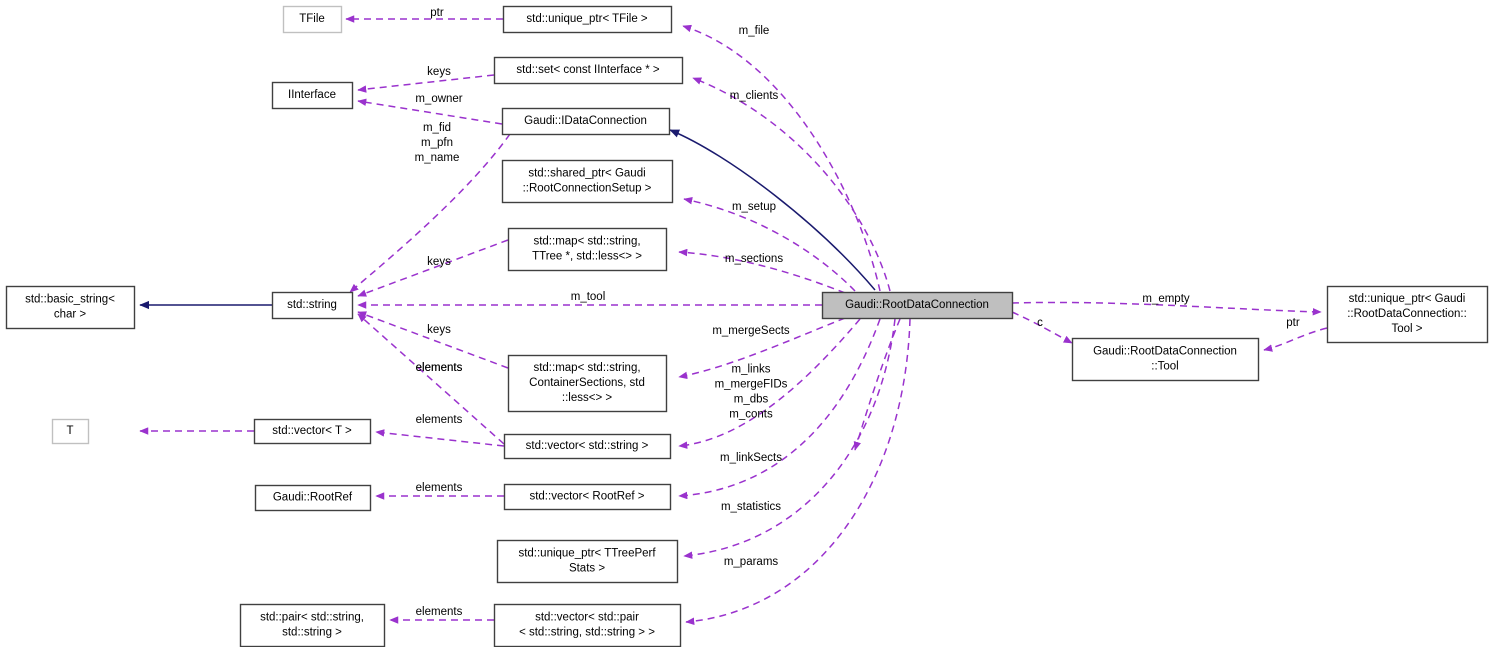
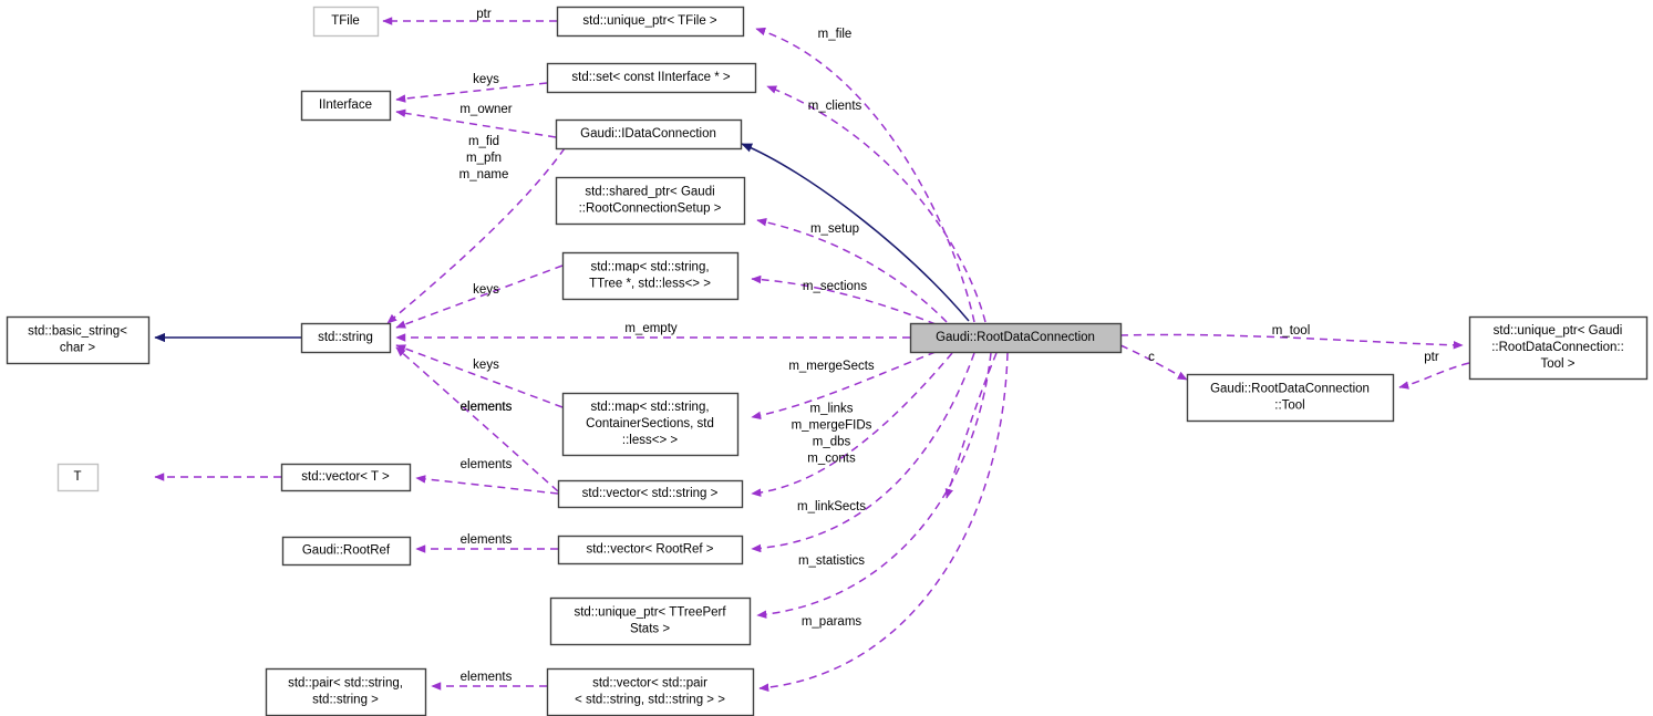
  TFile
  std::unique_ptr< TFile >
  std::set< const IInterface * >
  IInterface
  Gaudi::IDataConnection
  std::shared_ptr< Gaudi
  ::RootConnectionSetup >
  std::map< std::string,
  TTree *, std::less<> >
  std::basic_string<
  char >
  std::string
  Gaudi::RootDataConnection
  std::unique_ptr< Gaudi
  ::RootDataConnection::
  Tool >
  Gaudi::RootDataConnection
  ::Tool
  std::map< std::string,
  ContainerSections, std
  ::less<> >
  T
  std::vector< T >
  std::vector< std::string >
  Gaudi::RootRef
  std::vector< RootRef >
  std::unique_ptr< TTreePerf
  Stats >
  std::pair< std::string,
  std::string >
  std::vector< std::pair
  < std::string, std::string > >
  ptr
  m_file
  keys
  m_clients
  m_owner
  m_fid
  m_pfn
  m_name
  m_setup
  keys
  m_sections
- m_tool
+ m_empty
  keys
  m_mergeSects
  elements
  m_links
  m_mergeFIDs
  m_dbs
  m_conts
  m_linkSects
  elements
  elements
  m_statistics
  m_params
  elements
- m_empty
+ m_tool
  c
  ptr
